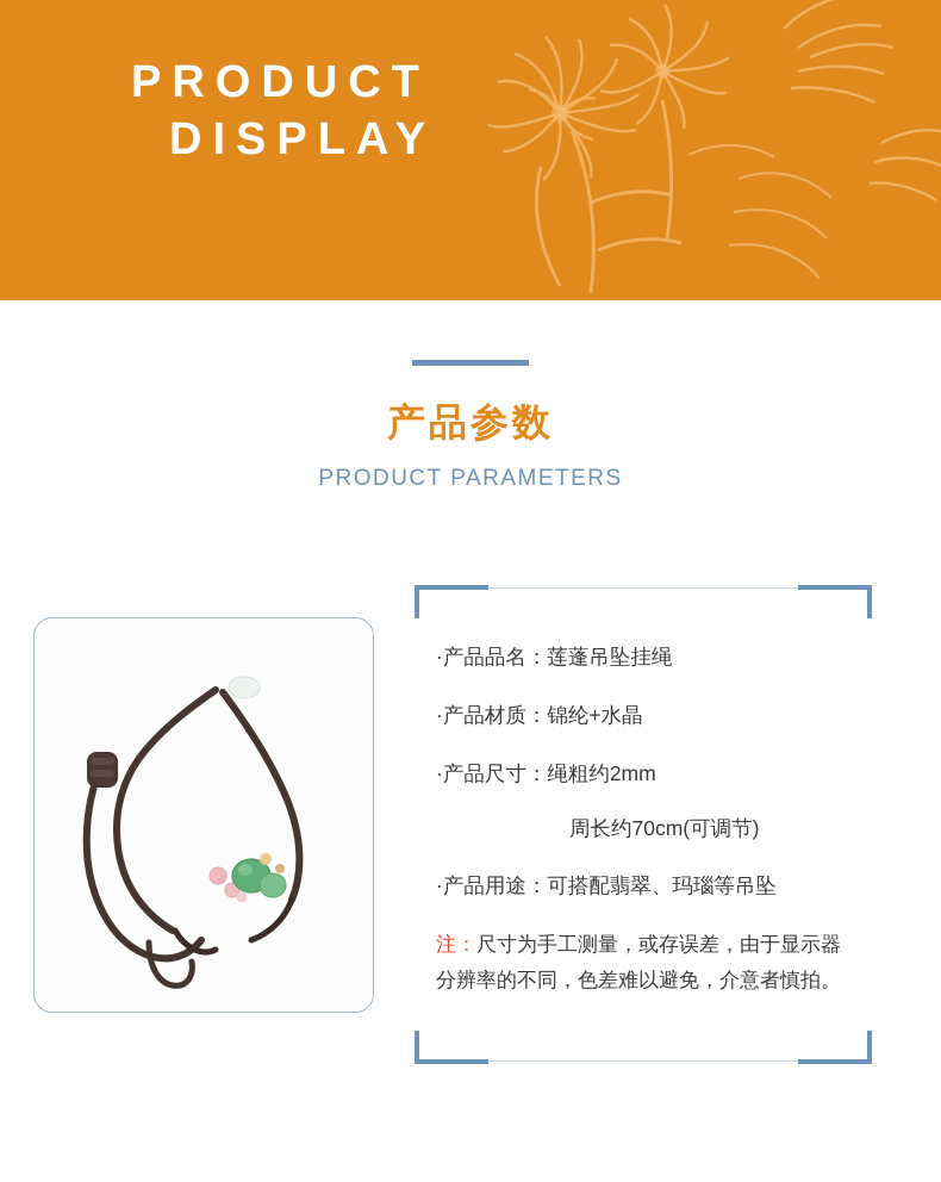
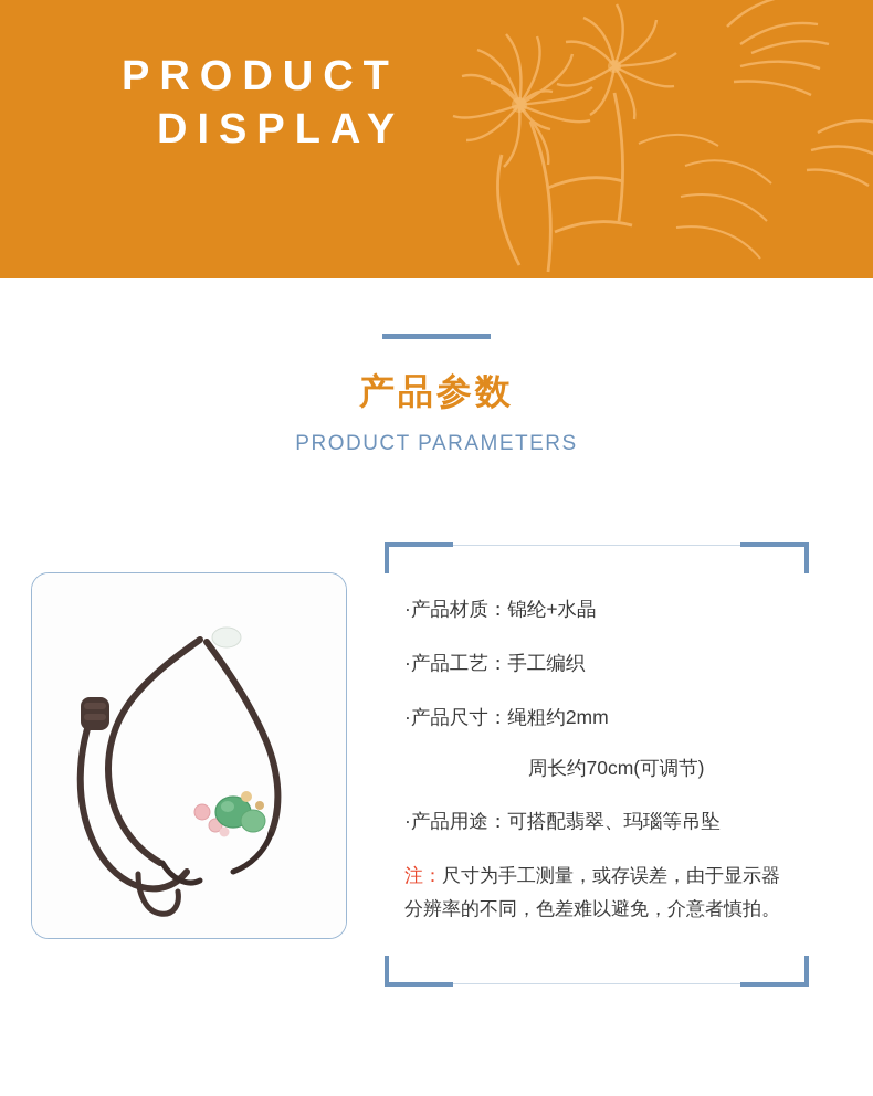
  PRODUCT
  DISPLAY
  产品参数
  PRODUCT PARAMETERS
- ·产品品名：莲蓬吊坠挂绳
  ·产品材质：锦纶+水晶
+ ·产品工艺：手工编织
  ·产品尺寸：绳粗约2mm
  周长约70cm(可调节)
  ·产品用途：可搭配翡翠、玛瑙等吊坠
  注：尺寸为手工测量，或存误差，由于显示器
  分辨率的不同，色差难以避免，介意者慎拍。
